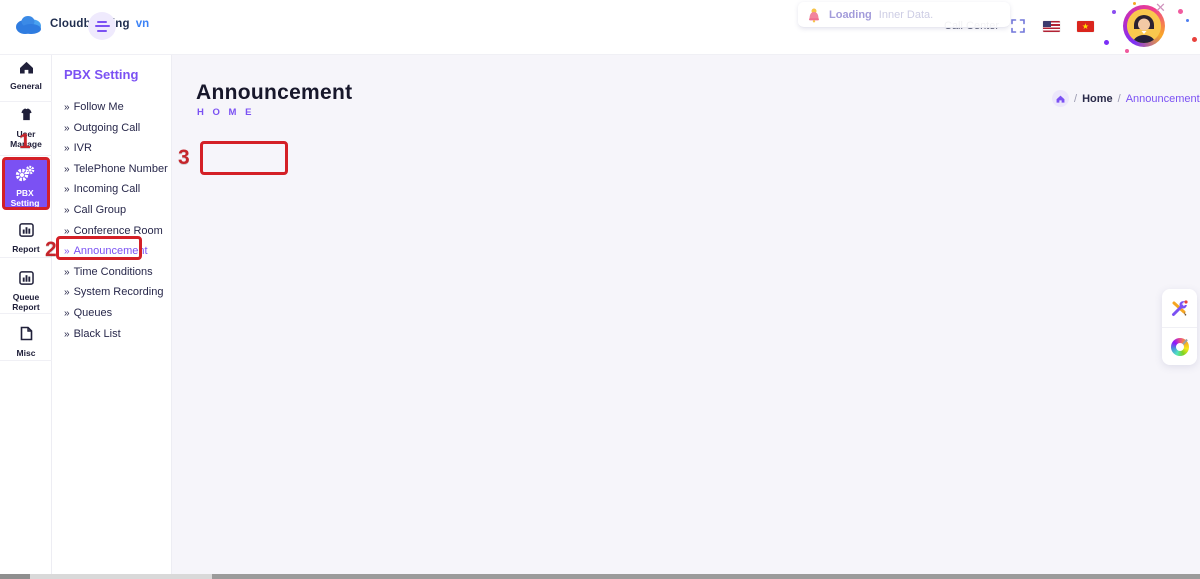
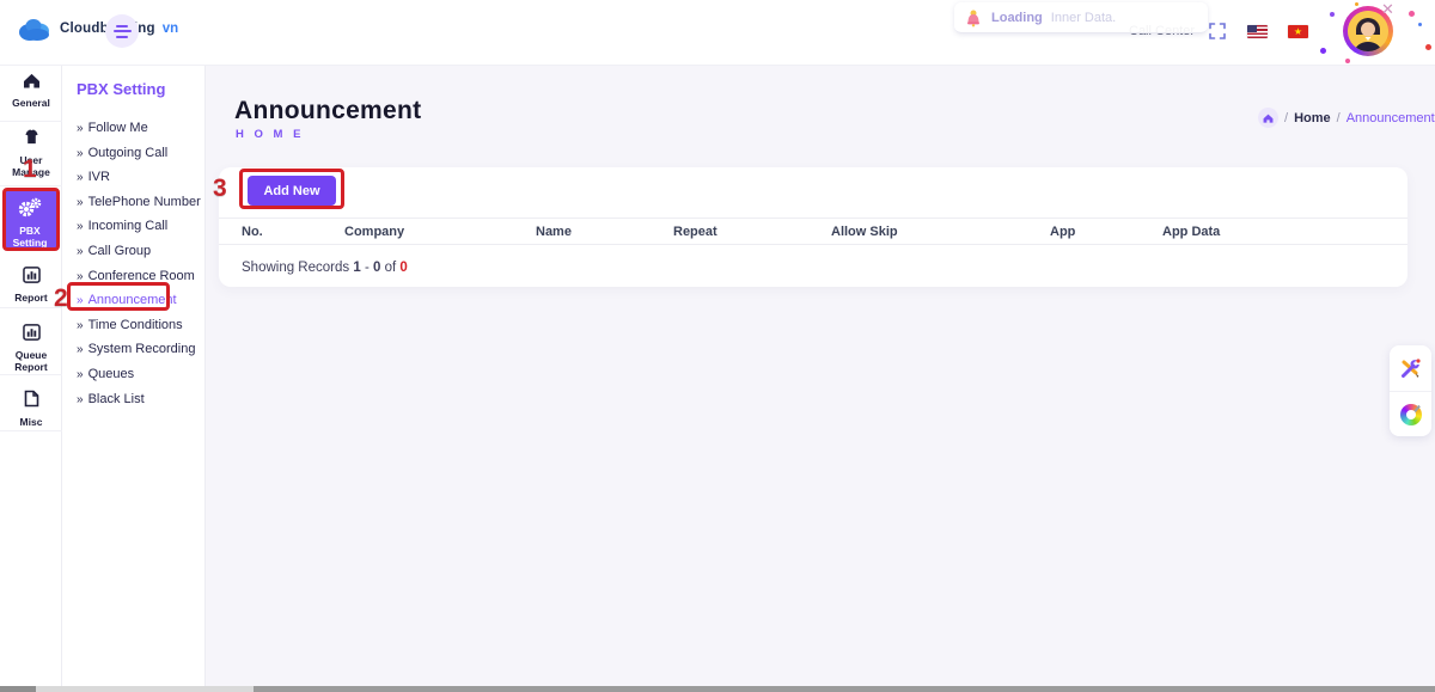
  vn
  ★
  Loading
  Inner Data.
  ✕
  General
  User Manage
  PBX Setting
  Report
  Queue Report
  Misc
  PBX Setting
  » Follow Me
  » Outgoing Call
  » IVR
  » TelePhone Number
  » Incoming Call
  » Call Group
  » Conference Room
  » Announcement
  » Time Conditions
  » System Recording
  » Queues
  » Black List
  Announcement
  H O M E
  /
  Home
  /
  Announcement
+ Add New
+ No.
+ Company
+ Name
+ Repeat
+ Allow Skip
+ App
+ App Data
+ Showing Records 1 - 0 of 0
  1
  2
  3
